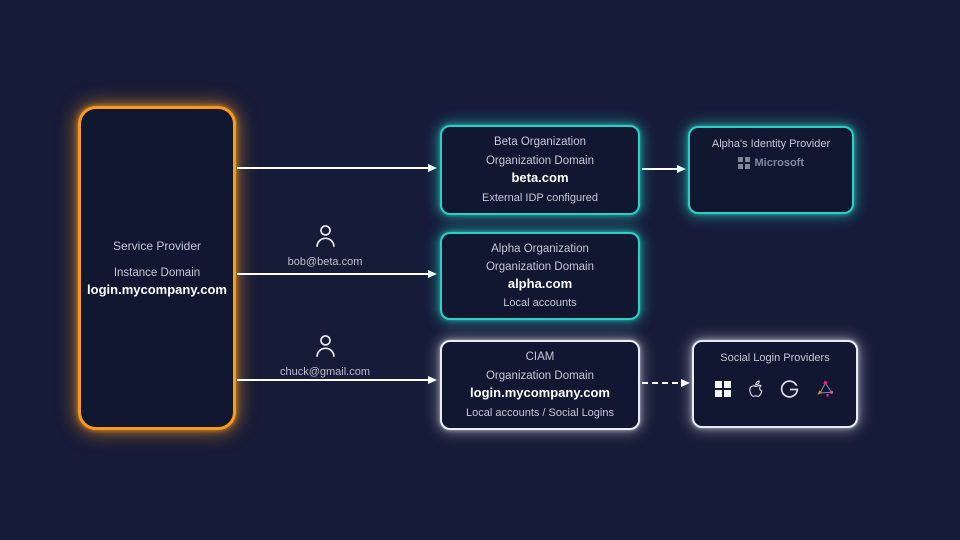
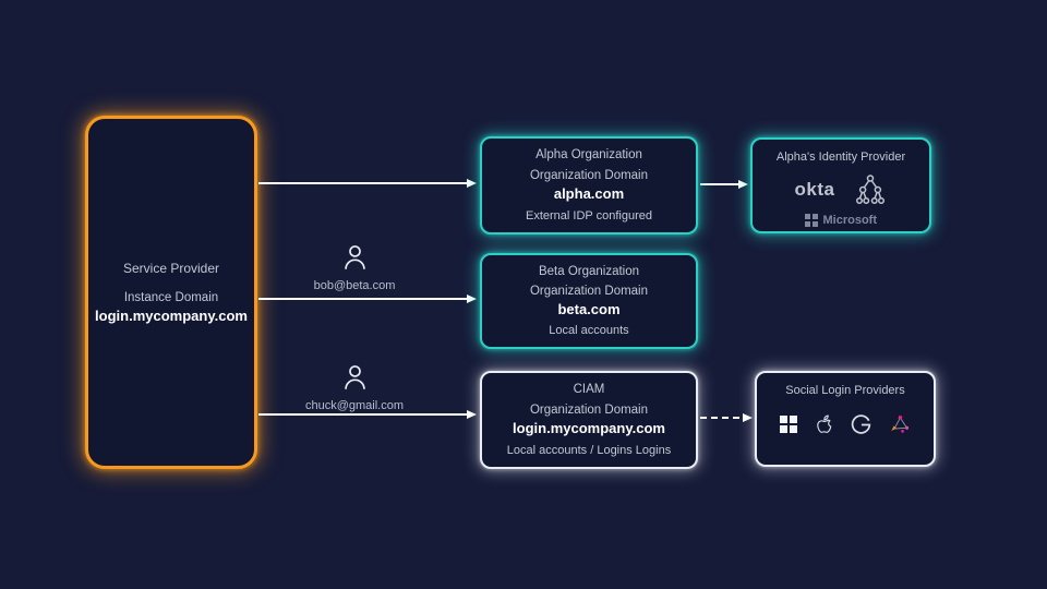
  Service Provider
  Instance Domain
  login.mycompany.com
  bob@beta.com
  chuck@gmail.com
- Beta Organization
+ Alpha Organization
  Organization Domain
- beta.com
+ alpha.com
  External IDP configured
- Alpha Organization
+ Beta Organization
  Organization Domain
- alpha.com
+ beta.com
  Local accounts
  CIAM
  Organization Domain
  login.mycompany.com
- Local accounts / Social Logins
+ Local accounts / Logins Logins
  Alpha's Identity Provider
+ okta
  Microsoft
  Social Login Providers
